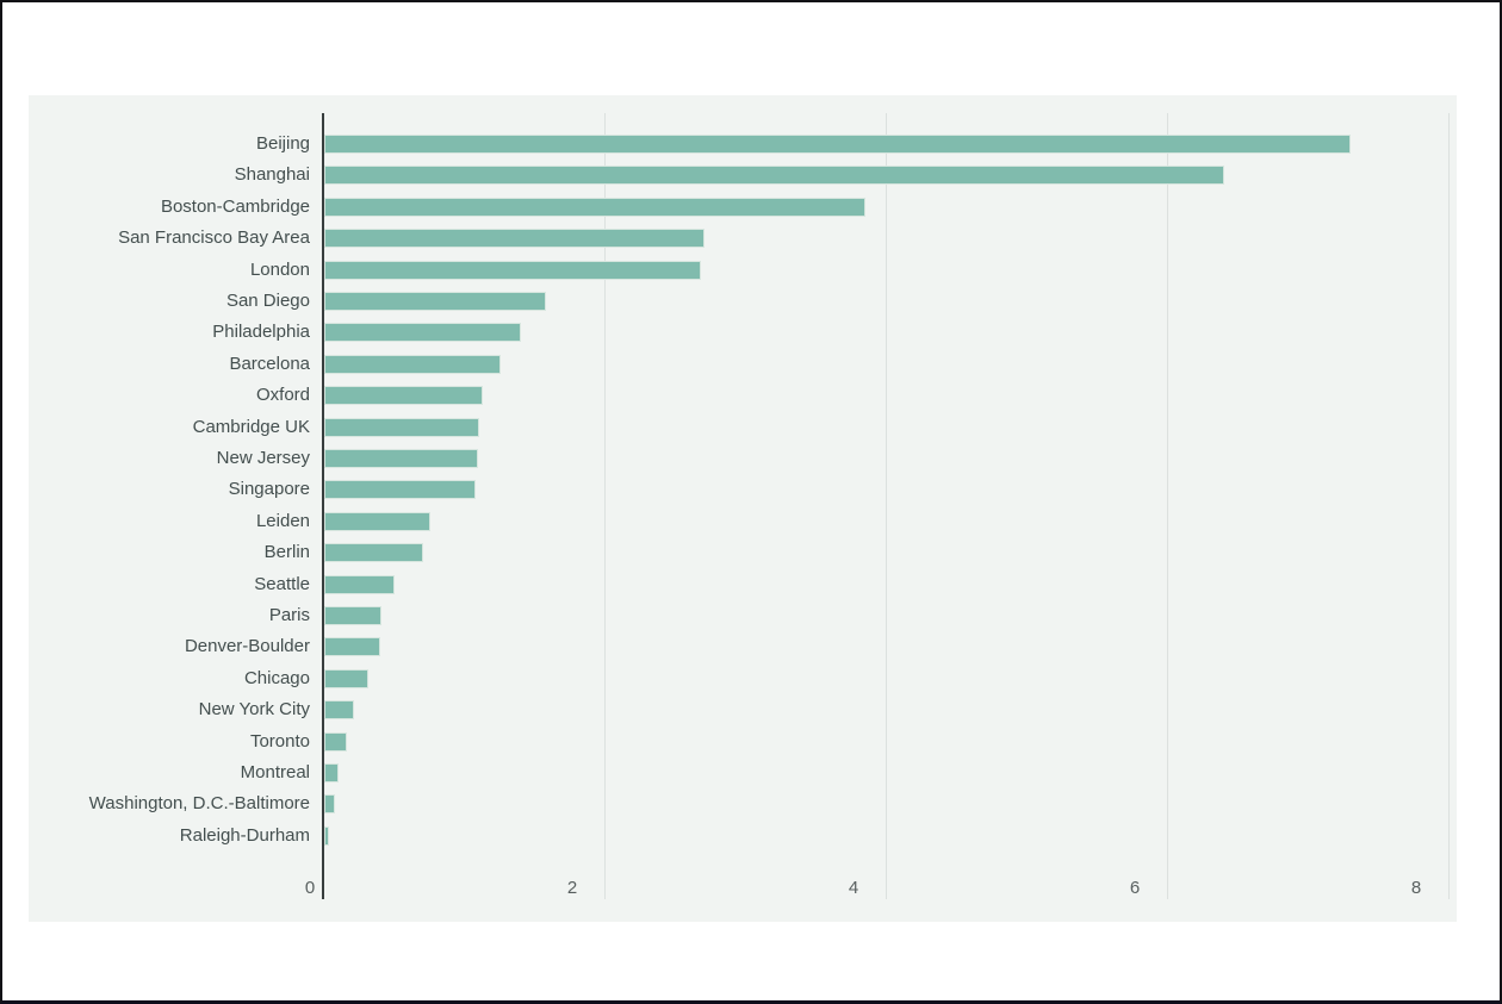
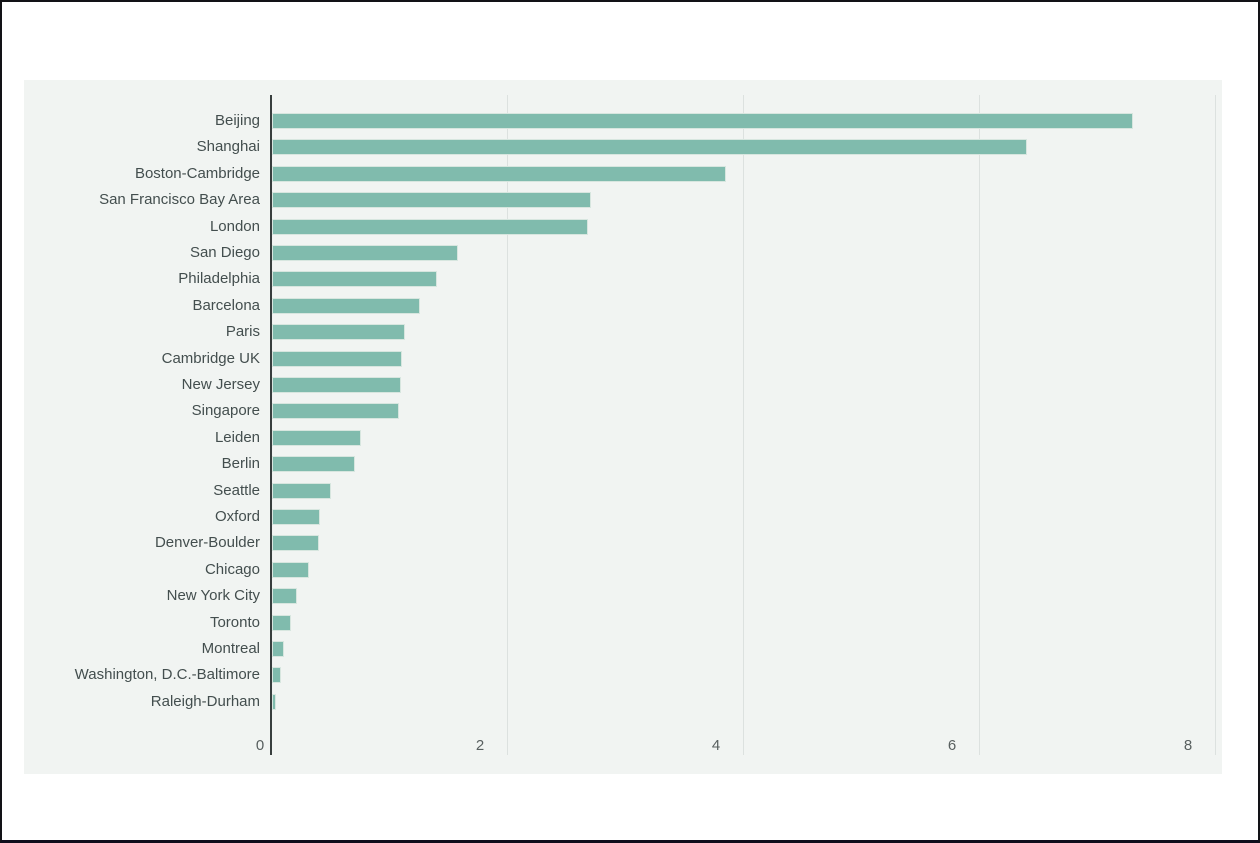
  Beijing
  Shanghai
  Boston-Cambridge
  San Francisco Bay Area
  London
  San Diego
  Philadelphia
  Barcelona
- Oxford
+ Paris
  Cambridge UK
  New Jersey
  Singapore
  Leiden
  Berlin
  Seattle
- Paris
+ Oxford
  Denver-Boulder
  Chicago
  New York City
  Toronto
  Montreal
  Washington, D.C.-Baltimore
  Raleigh-Durham
  0
  2
  4
  6
  8
